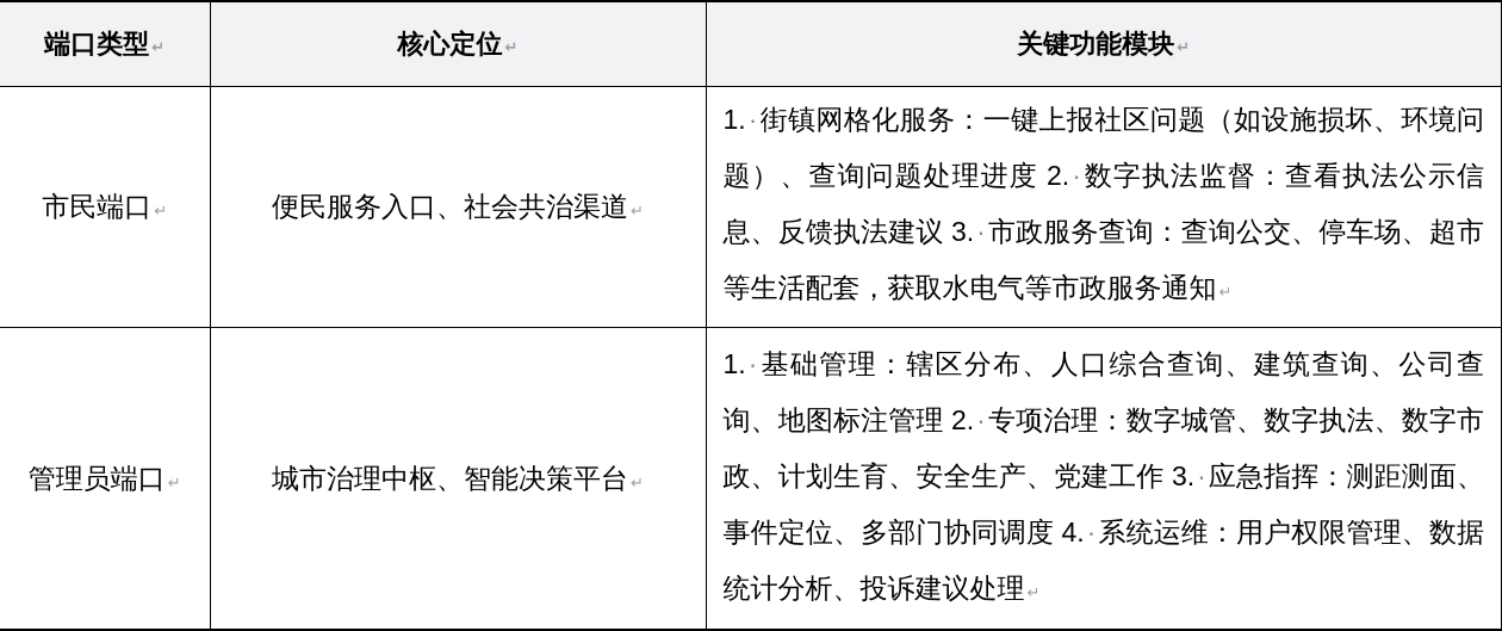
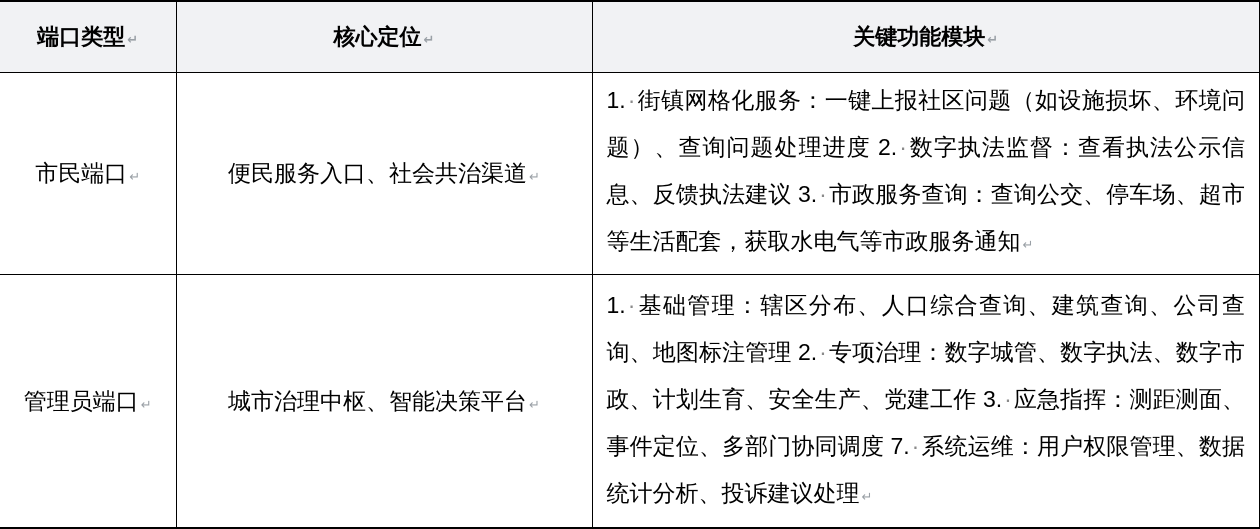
  端口类型 ↵	核心定位 ↵	关键功能模块 ↵
  市民端口 ↵	便民服务入口、社会共治渠道 ↵	1.·街镇网格化服务：一键上报社区问题（如设施损坏、环境问题）、查询问题处理进度 2.·数字执法监督：查看执法公示信息、反馈执法建议 3.·市政服务查询：查询公交、停车场、超市等生活配套，获取水电气等市政服务通知 ↵
- 管理员端口 ↵	城市治理中枢、智能决策平台 ↵	1.·基础管理：辖区分布、人口综合查询、建筑查询、公司查询、地图标注管理 2.·专项治理：数字城管、数字执法、数字市政、计划生育、安全生产、党建工作 3.·应急指挥：测距测面、事件定位、多部门协同调度 4.·系统运维：用户权限管理、数据统计分析、投诉建议处理 ↵
+ 管理员端口 ↵	城市治理中枢、智能决策平台 ↵	1.·基础管理：辖区分布、人口综合查询、建筑查询、公司查询、地图标注管理 2.·专项治理：数字城管、数字执法、数字市政、计划生育、安全生产、党建工作 3.·应急指挥：测距测面、事件定位、多部门协同调度 7.·系统运维：用户权限管理、数据统计分析、投诉建议处理 ↵
